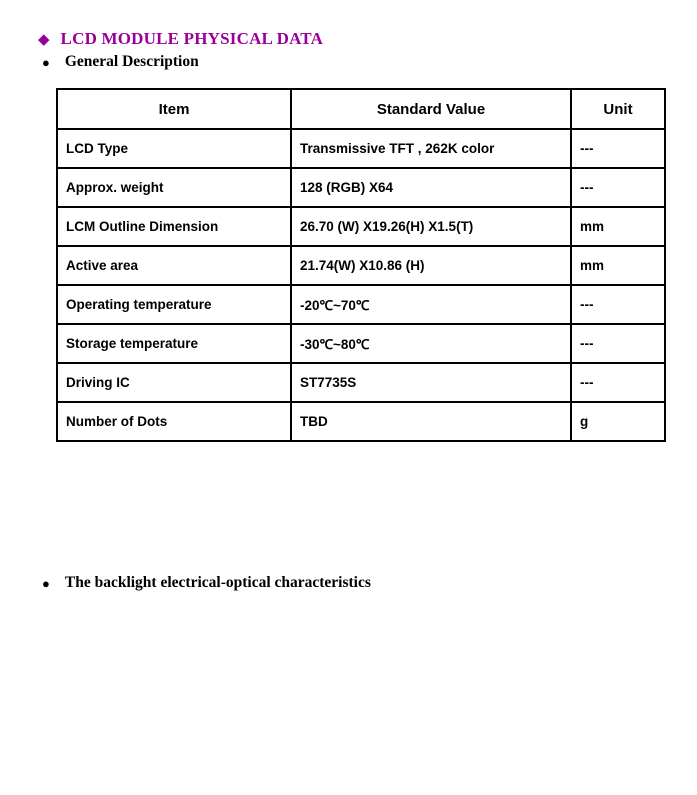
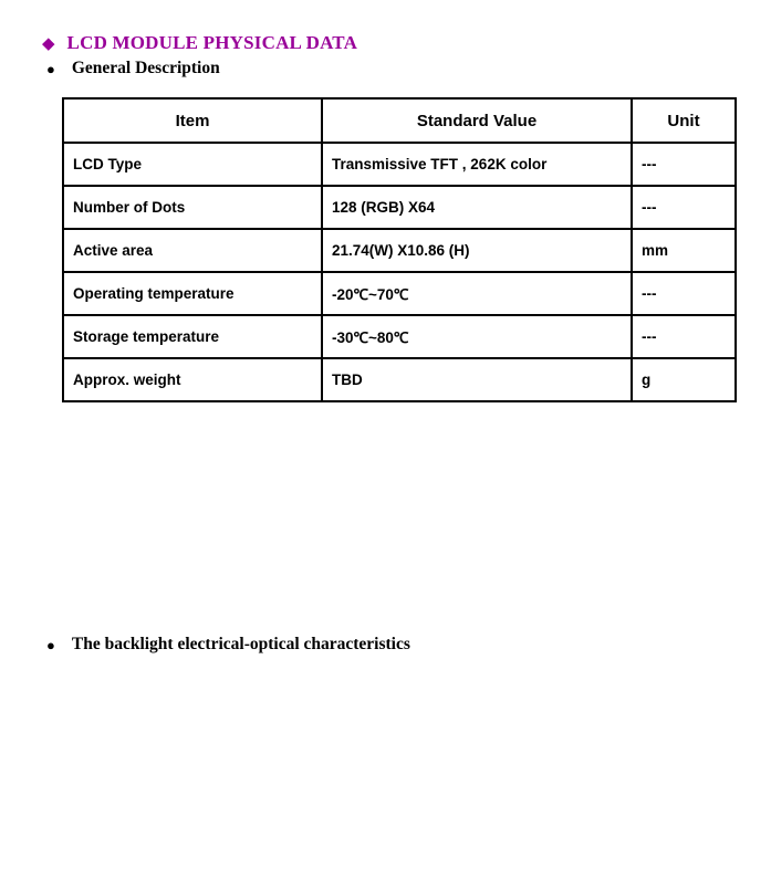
  ◆
  LCD MODULE PHYSICAL DATA
  ●
  General Description
  Item	Standard Value	Unit
  LCD Type	Transmissive TFT , 262K color	---
- Approx. weight	128 (RGB) X64	---
+ Number of Dots	128 (RGB) X64	---
- LCM Outline Dimension	26.70 (W) X19.26(H) X1.5(T)	mm
  Active area	21.74(W) X10.86 (H)	mm
  Operating temperature	-20℃~70℃	---
  Storage temperature	-30℃~80℃	---
- Driving IC	ST7735S	---
- Number of Dots	TBD	g
+ Approx. weight	TBD	g
  ●
  The backlight electrical-optical characteristics
